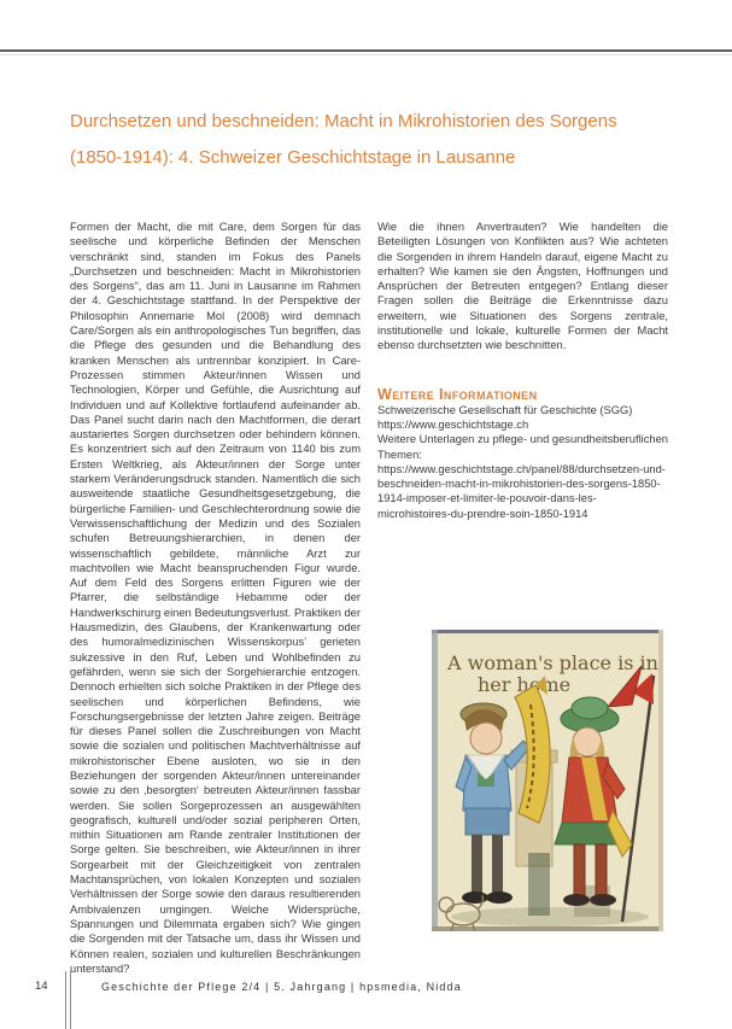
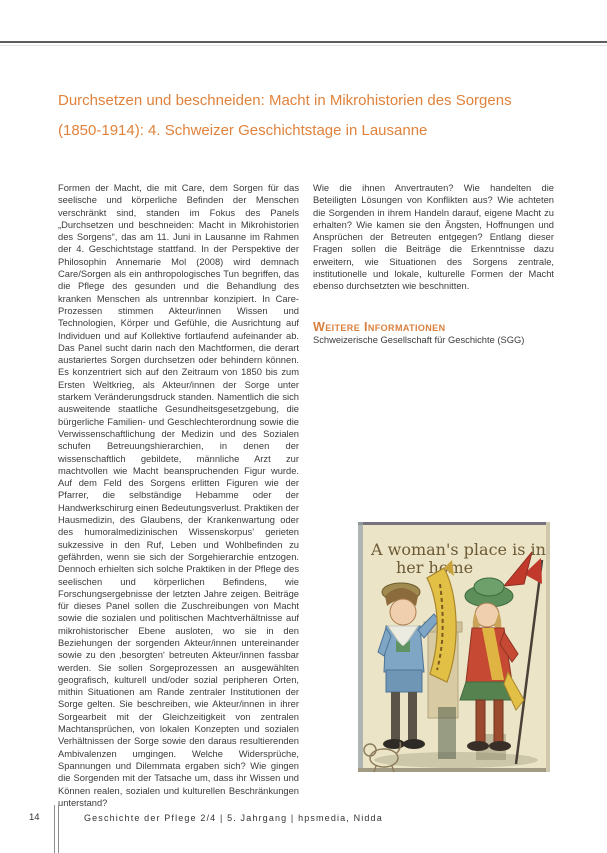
  Durchsetzen und beschneiden: Macht in Mikrohistorien des Sorgens
  (1850-1914): 4. Schweizer Geschichtstage in Lausanne
- Formen der Macht, die mit Care, dem Sorgen für das seelische und körperliche Befinden der Menschen verschränkt sind, standen im Fokus des Panels „Durchsetzen und beschneiden: Macht in Mikrohistorien des Sorgens“, das am 11. Juni in Lausanne im Rahmen der 4. Geschichtstage stattfand. In der Perspektive der Philosophin Annemarie Mol (2008) wird demnach Care/Sorgen als ein anthropologisches Tun begriffen, das die Pflege des gesunden und die Behandlung des kranken Menschen als untrennbar konzipiert. In Care-Prozessen stimmen Akteur/innen Wissen und Technologien, Körper und Gefühle, die Ausrichtung auf Individuen und auf Kollektive fortlaufend aufeinander ab. Das Panel sucht darin nach den Machtformen, die derart austariertes Sorgen durchsetzen oder behindern können. Es konzentriert sich auf den Zeitraum von 1140 bis zum Ersten Weltkrieg, als Akteur/innen der Sorge unter starkem Veränderungsdruck standen. Namentlich die sich ausweitende staatliche Gesundheitsgesetzgebung, die bürgerliche Familien- und Geschlechterordnung sowie die Verwissenschaftlichung der Medizin und des Sozialen schufen Betreuungshierarchien, in denen der wissenschaftlich gebildete, männliche Arzt zur machtvollen wie Macht beanspruchenden Figur wurde. Auf dem Feld des Sorgens erlitten Figuren wie der Pfarrer, die selbständige Hebamme oder der Handwerkschirurg einen Bedeutungsverlust. Praktiken der Hausmedizin, des Glaubens, der Krankenwartung oder des humoralmedizinischen Wissenskorpus’ gerieten sukzessive in den Ruf, Leben und Wohlbefinden zu gefährden, wenn sie sich der Sorgehierarchie entzogen. Dennoch erhielten sich solche Praktiken in der Pflege des seelischen und körperlichen Befindens, wie Forschungsergebnisse der letzten Jahre zeigen. Beiträge für dieses Panel sollen die Zuschreibungen von Macht sowie die sozialen und politischen Machtverhältnisse auf mikrohistorischer Ebene ausloten, wo sie in den Beziehungen der sorgenden Akteur/innen untereinander sowie zu den ‚besorgten‘ betreuten Akteur/innen fassbar werden. Sie sollen Sorgeprozessen an ausgewählten geografisch, kulturell und/oder sozial peripheren Orten, mithin Situationen am Rande zentraler Institutionen der Sorge gelten. Sie beschreiben, wie Akteur/innen in ihrer Sorgearbeit mit der Gleichzeitigkeit von zentralen Machtansprüchen, von lokalen Konzepten und sozialen Verhältnissen der Sorge sowie den daraus resultierenden Ambivalenzen umgingen. Welche Widersprüche, Spannungen und Dilemmata ergaben sich? Wie gingen die Sorgenden mit der Tatsache um, dass ihr Wissen und Können realen, sozialen und kulturellen Beschränkungen unterstand?
+ Formen der Macht, die mit Care, dem Sorgen für das seelische und körperliche Befinden der Menschen verschränkt sind, standen im Fokus des Panels „Durchsetzen und beschneiden: Macht in Mikrohistorien des Sorgens“, das am 11. Juni in Lausanne im Rahmen der 4. Geschichtstage stattfand. In der Perspektive der Philosophin Annemarie Mol (2008) wird demnach Care/Sorgen als ein anthropologisches Tun begriffen, das die Pflege des gesunden und die Behandlung des kranken Menschen als untrennbar konzipiert. In Care-Prozessen stimmen Akteur/innen Wissen und Technologien, Körper und Gefühle, die Ausrichtung auf Individuen und auf Kollektive fortlaufend aufeinander ab. Das Panel sucht darin nach den Machtformen, die derart austariertes Sorgen durchsetzen oder behindern können. Es konzentriert sich auf den Zeitraum von 1850 bis zum Ersten Weltkrieg, als Akteur/innen der Sorge unter starkem Veränderungsdruck standen. Namentlich die sich ausweitende staatliche Gesundheitsgesetzgebung, die bürgerliche Familien- und Geschlechterordnung sowie die Verwissenschaftlichung der Medizin und des Sozialen schufen Betreuungshierarchien, in denen der wissenschaftlich gebildete, männliche Arzt zur machtvollen wie Macht beanspruchenden Figur wurde. Auf dem Feld des Sorgens erlitten Figuren wie der Pfarrer, die selbständige Hebamme oder der Handwerkschirurg einen Bedeutungsverlust. Praktiken der Hausmedizin, des Glaubens, der Krankenwartung oder des humoralmedizinischen Wissenskorpus’ gerieten sukzessive in den Ruf, Leben und Wohlbefinden zu gefährden, wenn sie sich der Sorgehierarchie entzogen. Dennoch erhielten sich solche Praktiken in der Pflege des seelischen und körperlichen Befindens, wie Forschungsergebnisse der letzten Jahre zeigen. Beiträge für dieses Panel sollen die Zuschreibungen von Macht sowie die sozialen und politischen Machtverhältnisse auf mikrohistorischer Ebene ausloten, wo sie in den Beziehungen der sorgenden Akteur/innen untereinander sowie zu den ‚besorgten‘ betreuten Akteur/innen fassbar werden. Sie sollen Sorgeprozessen an ausgewählten geografisch, kulturell und/oder sozial peripheren Orten, mithin Situationen am Rande zentraler Institutionen der Sorge gelten. Sie beschreiben, wie Akteur/innen in ihrer Sorgearbeit mit der Gleichzeitigkeit von zentralen Machtansprüchen, von lokalen Konzepten und sozialen Verhältnissen der Sorge sowie den daraus resultierenden Ambivalenzen umgingen. Welche Widersprüche, Spannungen und Dilemmata ergaben sich? Wie gingen die Sorgenden mit der Tatsache um, dass ihr Wissen und Können realen, sozialen und kulturellen Beschränkungen unterstand?
  Wie die ihnen Anvertrauten? Wie handelten die Beteiligten Lösungen von Konflikten aus? Wie achteten die Sorgenden in ihrem Handeln darauf, eigene Macht zu erhalten? Wie kamen sie den Ängsten, Hoffnungen und Ansprüchen der Betreuten entgegen? Entlang dieser Fragen sollen die Beiträge die Erkenntnisse dazu erweitern, wie Situationen des Sorgens zentrale, institutionelle und lokale, kulturelle Formen der Macht ebenso durchsetzten wie beschnitten.
  Weitere Informationen
  Schweizerische Gesellschaft für Geschichte (SGG)
- https://www.geschichtstage.ch
- Weitere Unterlagen zu pflege- und gesundheitsberuflichen Themen: https://www.geschichtstage.ch/panel/88/durchsetzen-und-beschneiden-macht-in-mikrohistorien-des-sorgens-1850-1914-imposer-et-limiter-le-pouvoir-dans-les-microhistoires-du-prendre-soin-1850-1914
  A woman's place is in
  her home
  14
  Geschichte der Pflege 2/4 | 5. Jahrgang | hpsmedia, Nidda
